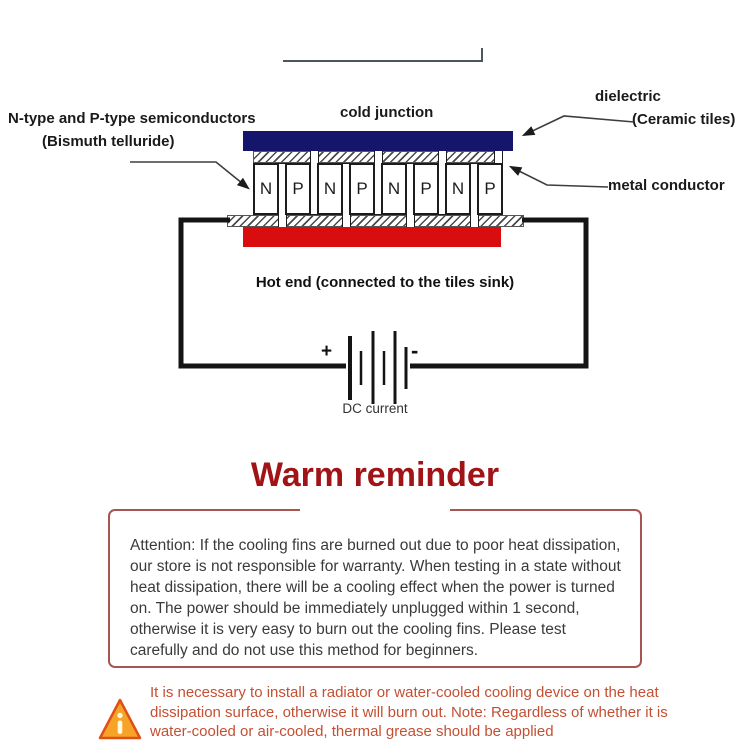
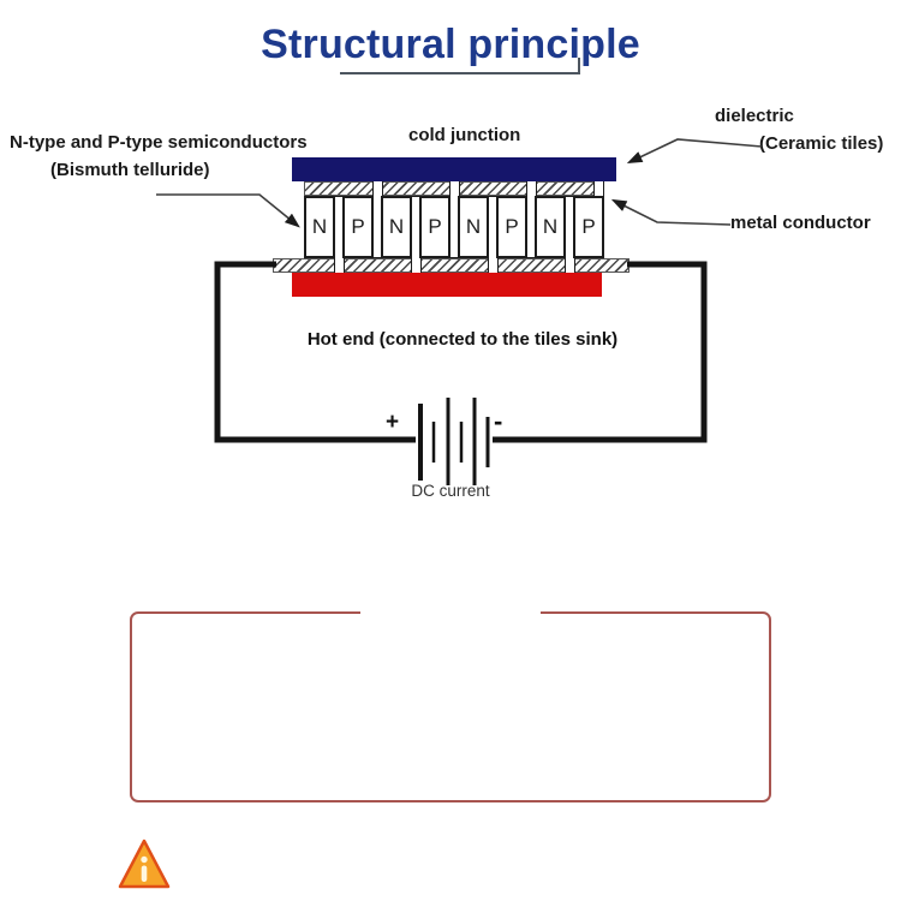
+ Structural principle
  N-type and P-type semiconductors
  (Bismuth telluride)
  cold junction
  dielectric
  (Ceramic tiles)
  metal conductor
  N
  P
  N
  P
  N
  P
  N
  P
  Hot end (connected to the tiles sink)
  +
  -
  DC current
- Warm reminder
- Attention: If the cooling fins are burned out due to poor heat dissipation, our store is not responsible for warranty. When testing in a state without heat dissipation, there will be a cooling effect when the power is turned on. The power should be immediately unplugged within 1 second, otherwise it is very easy to burn out the cooling fins. Please test carefully and do not use this method for beginners.
- It is necessary to install a radiator or water-cooled cooling device on the heat dissipation surface, otherwise it will burn out. Note: Regardless of whether it is water-cooled or air-cooled, thermal grease should be applied
